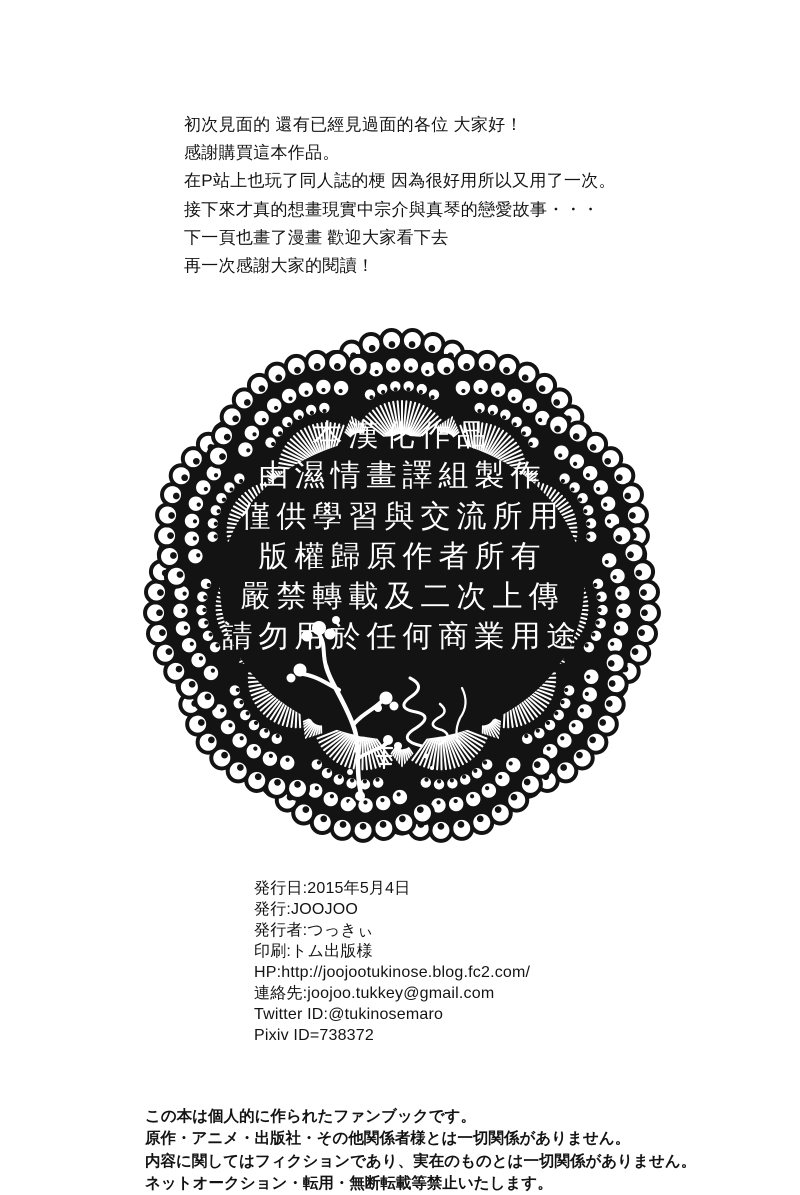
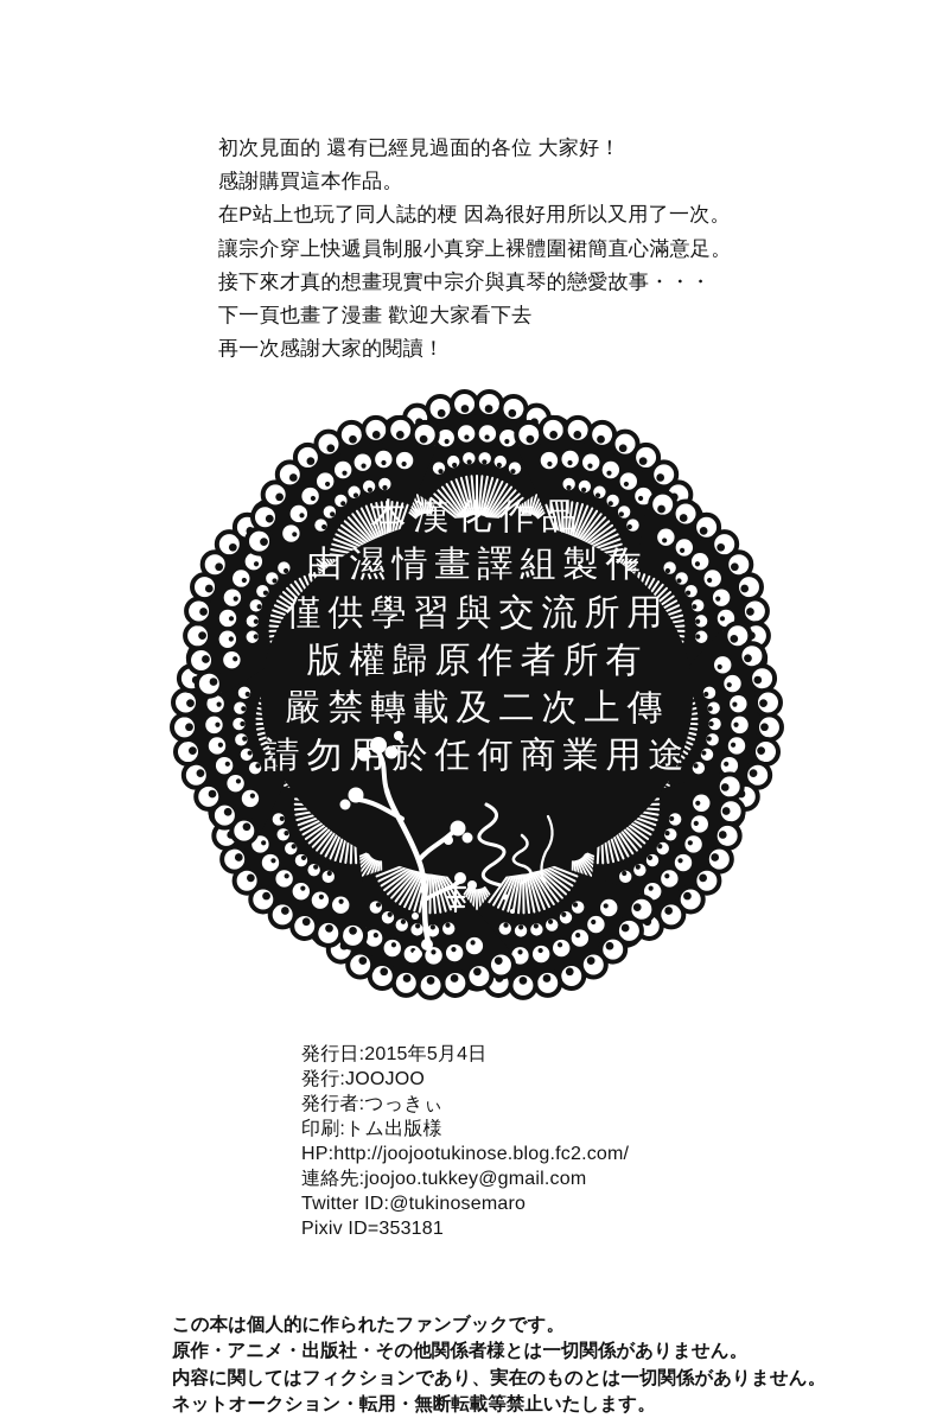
  初次見面的 還有已經見過面的各位 大家好！
  感謝購買這本作品。
  在P站上也玩了同人誌的梗 因為很好用所以又用了一次。
+ 讓宗介穿上快遞員制服小真穿上裸體圍裙簡直心滿意足。
  接下來才真的想畫現實中宗介與真琴的戀愛故事・・・
  下一頁也畫了漫畫 歡迎大家看下去
  再一次感謝大家的閱讀！
  本漢化作品
  由濕情畫譯組製作
  僅供學習與交流所用
  版權歸原作者所有
  嚴禁轉載及二次上傳
  請勿用於任何商業用途
  発行日:2015年5月4日
  発行:JOOJOO
  発行者:つっきぃ
  印刷:トム出版様
  HP:http://joojootukinose.blog.fc2.com/
  連絡先:joojoo.tukkey@gmail.com
  Twitter ID:@tukinosemaro
- Pixiv ID=738372
+ Pixiv ID=353181
  この本は個人的に作られたファンブックです。
  原作・アニメ・出版社・その他関係者様とは一切関係がありません。
  内容に関してはフィクションであり、実在のものとは一切関係がありません。
  ネットオークション・転用・無断転載等禁止いたします。
